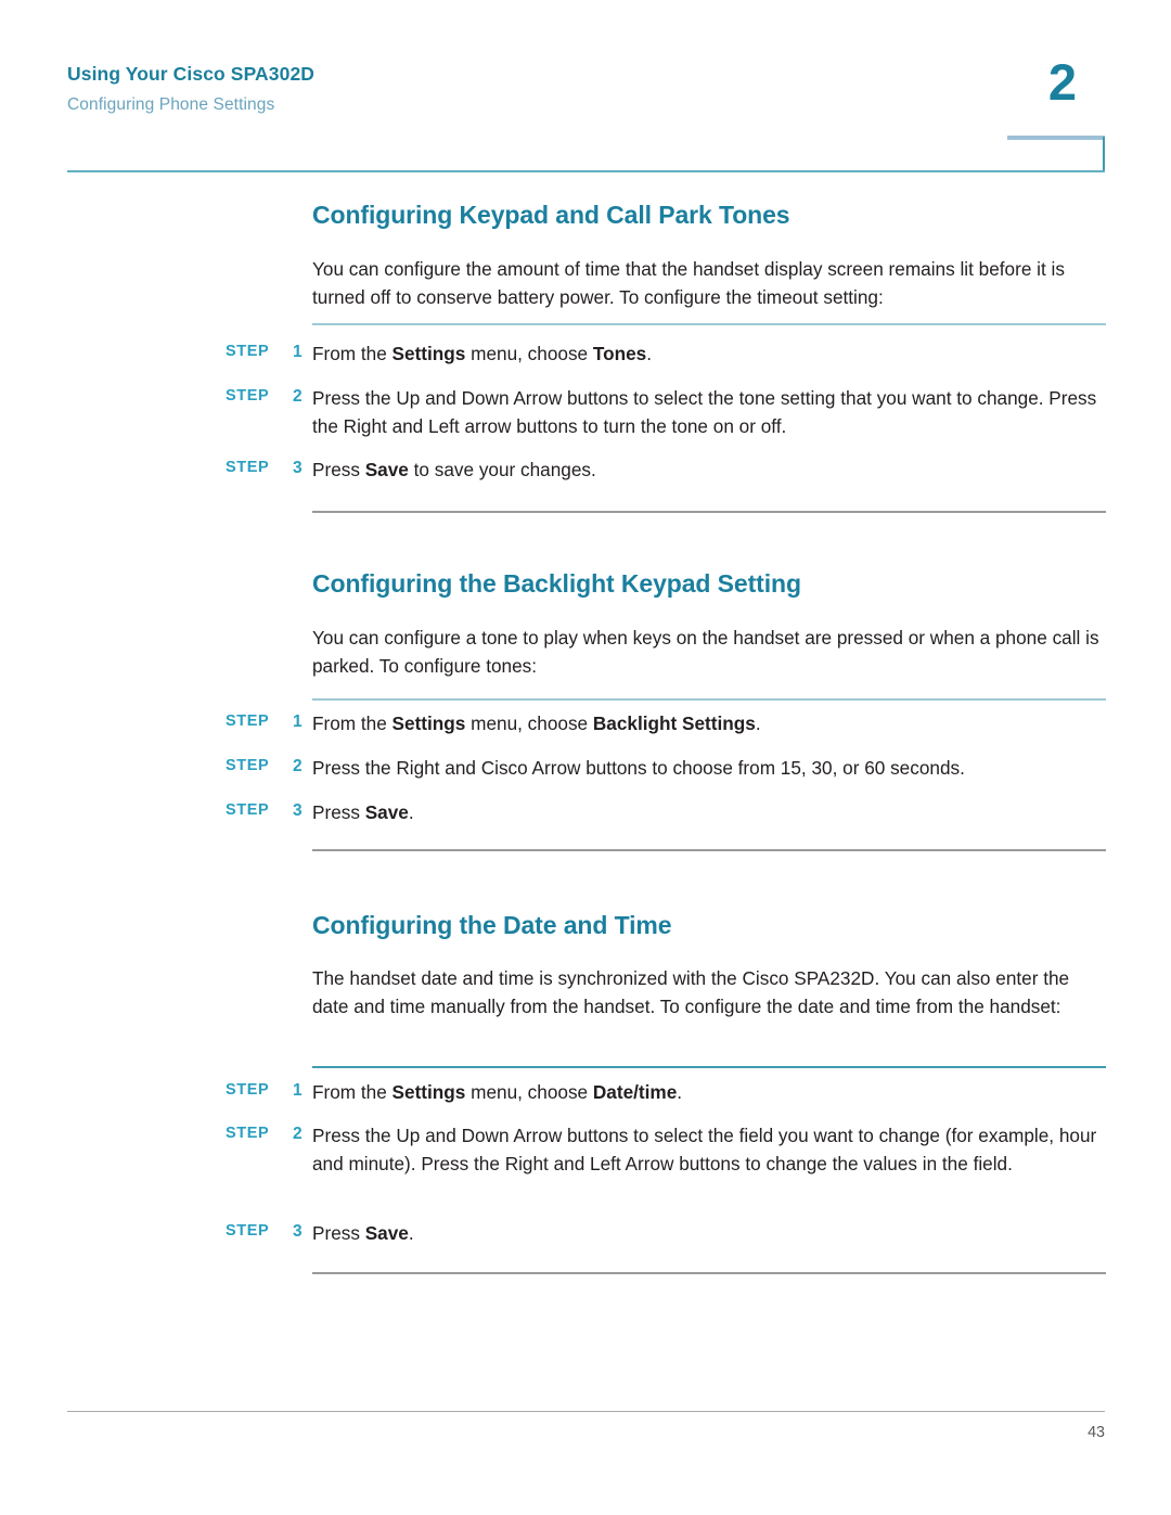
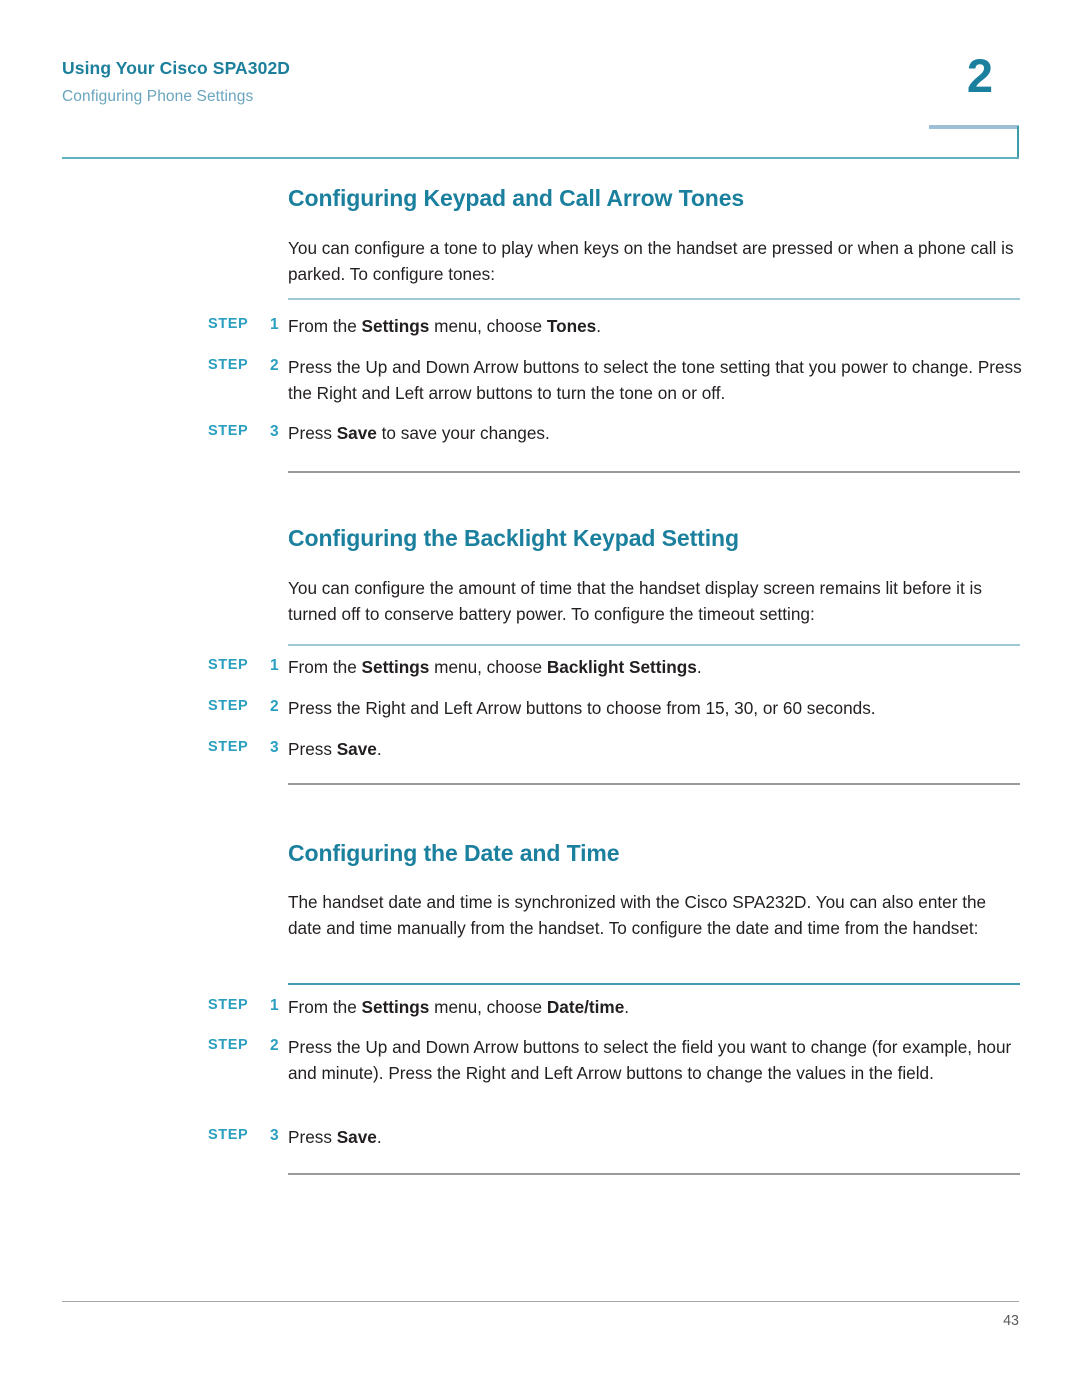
  Using Your Cisco SPA302D
  Configuring Phone Settings
  2
- Configuring Keypad and Call Park Tones
+ Configuring Keypad and Call Arrow Tones
- You can configure the amount of time that the handset display screen remains lit before it is turned off to conserve battery power. To configure the timeout setting:
+ You can configure a tone to play when keys on the handset are pressed or when a phone call is parked. To configure tones:
  STEP
  1
  From the Settings menu, choose Tones.
  STEP
  2
- Press the Up and Down Arrow buttons to select the tone setting that you want to change. Press the Right and Left arrow buttons to turn the tone on or off.
+ Press the Up and Down Arrow buttons to select the tone setting that you power to change. Press the Right and Left arrow buttons to turn the tone on or off.
  STEP
  3
  Press Save to save your changes.
  Configuring the Backlight Keypad Setting
- You can configure a tone to play when keys on the handset are pressed or when a phone call is parked. To configure tones:
+ You can configure the amount of time that the handset display screen remains lit before it is turned off to conserve battery power. To configure the timeout setting:
  STEP
  1
  From the Settings menu, choose Backlight Settings.
  STEP
  2
- Press the Right and Cisco Arrow buttons to choose from 15, 30, or 60 seconds.
+ Press the Right and Left Arrow buttons to choose from 15, 30, or 60 seconds.
  STEP
  3
  Press Save.
  Configuring the Date and Time
  The handset date and time is synchronized with the Cisco SPA232D. You can also enter the date and time manually from the handset. To configure the date and time from the handset:
  STEP
  1
  From the Settings menu, choose Date/time.
  STEP
  2
  Press the Up and Down Arrow buttons to select the field you want to change (for example, hour and minute). Press the Right and Left Arrow buttons to change the values in the field.
  STEP
  3
  Press Save.
  43
